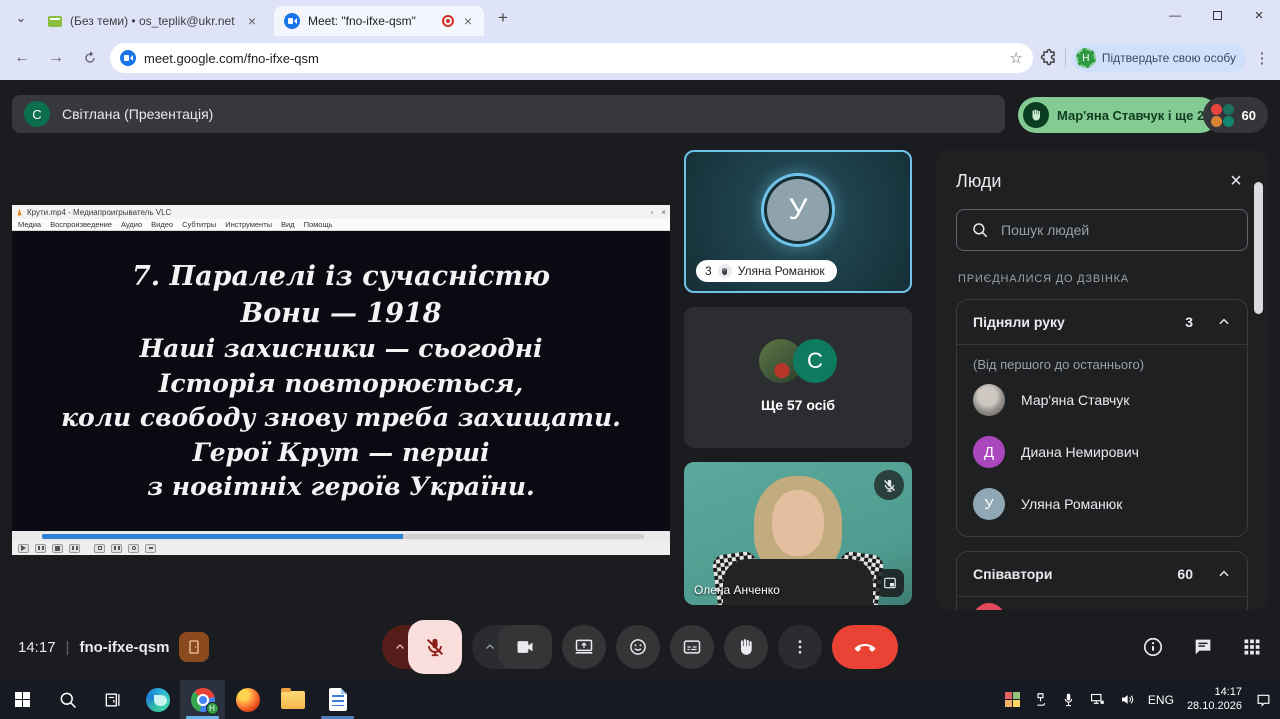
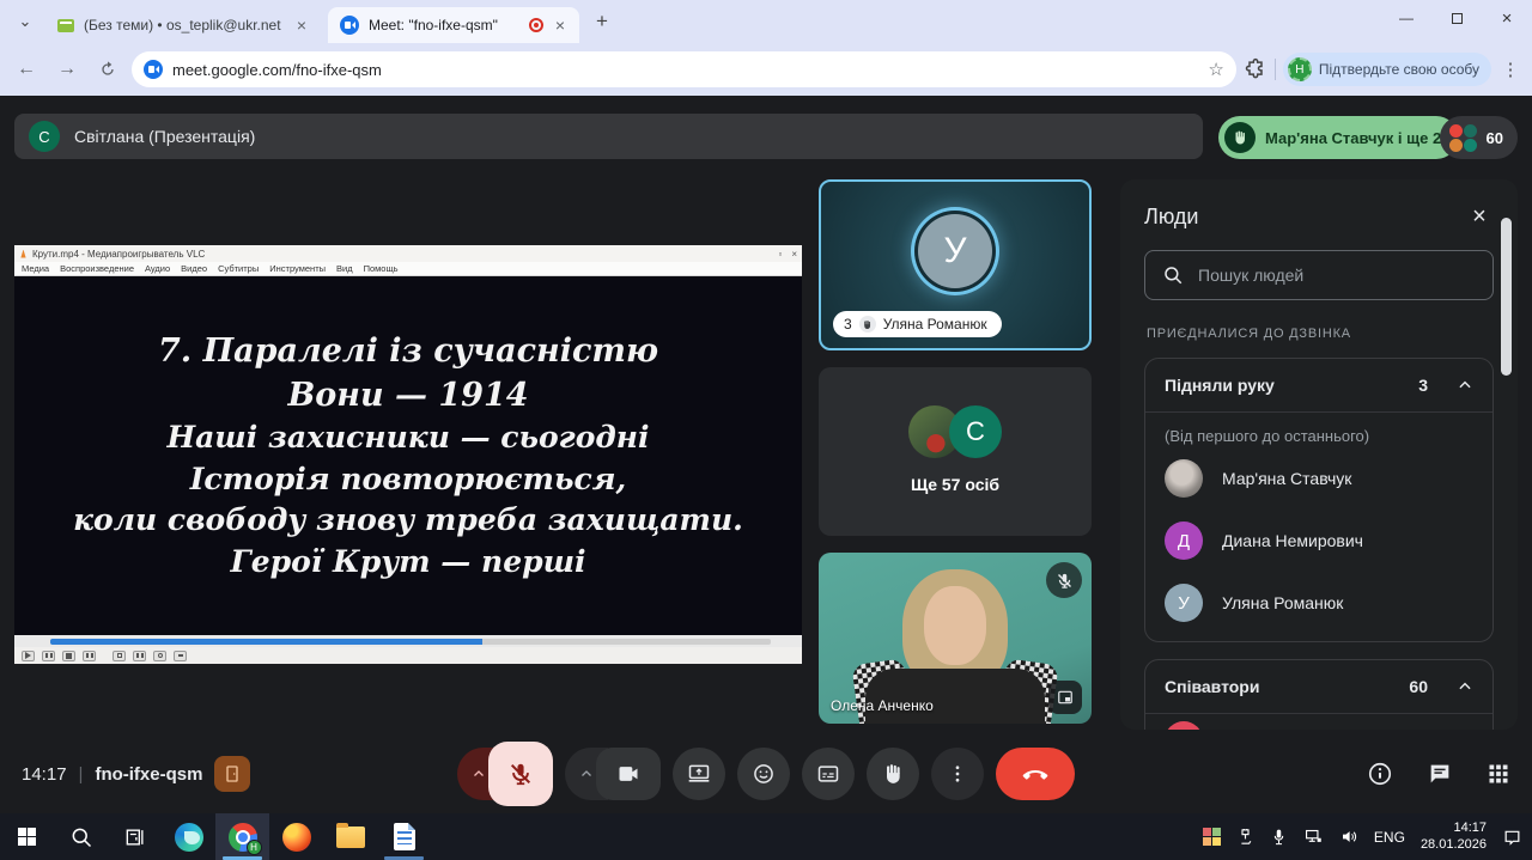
  ⌄
  (Без теми) • os_teplik@ukr.net
  ×
  Meet: "fno-ifxe-qsm"
  ×
  +
  —
  ×
  ←
  →
  meet.google.com/fno-ifxe-qsm
  ☆
  H
  Підтвердьте свою особу
  ⋮
  С
  Світлана (Презентація)
  Мар'яна Ставчук і ще 2
  60
  Крути.mp4 - Медиапроигрыватель VLC
  ▫
  ×
  Медиа
  Воспроизведение
  Аудио
  Видео
  Субтитры
  Инструменты
  Вид
  Помощь
  7. Паралелі із сучасністю
- Вони — 1918
+ Вони — 1914
  Наші захисники — сьогодні
  Історія повторюється,
  коли свободу знову треба захищати.
  Герої Крут — перші
- з новітніх героїв України.
  У
  3
  Уляна Романюк
  C
  Ще 57 осіб
  Олена Анченко
  Люди
  ×
  Пошук людей
  ПРИЄДНАЛИСЯ ДО ДЗВІНКА
  Підняли руку
  3
  (Від першого до останнього)
  Мар'яна Ставчук
  Д
  Диана Немирович
  У
  Уляна Романюк
  Співавтори
  60
  14:17
  |
  fno-ifxe-qsm
  H
  ENG
  14:17
- 28.10.2026
+ 28.01.2026
